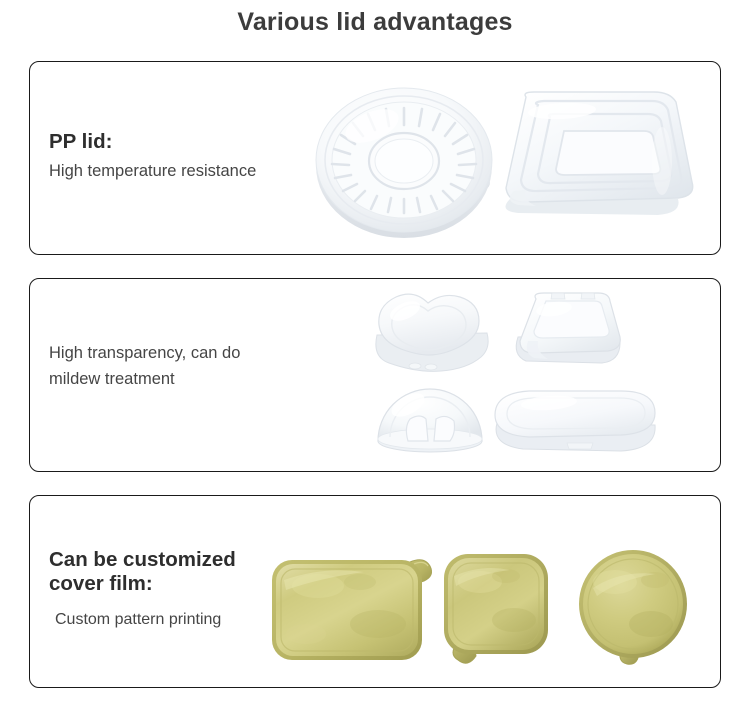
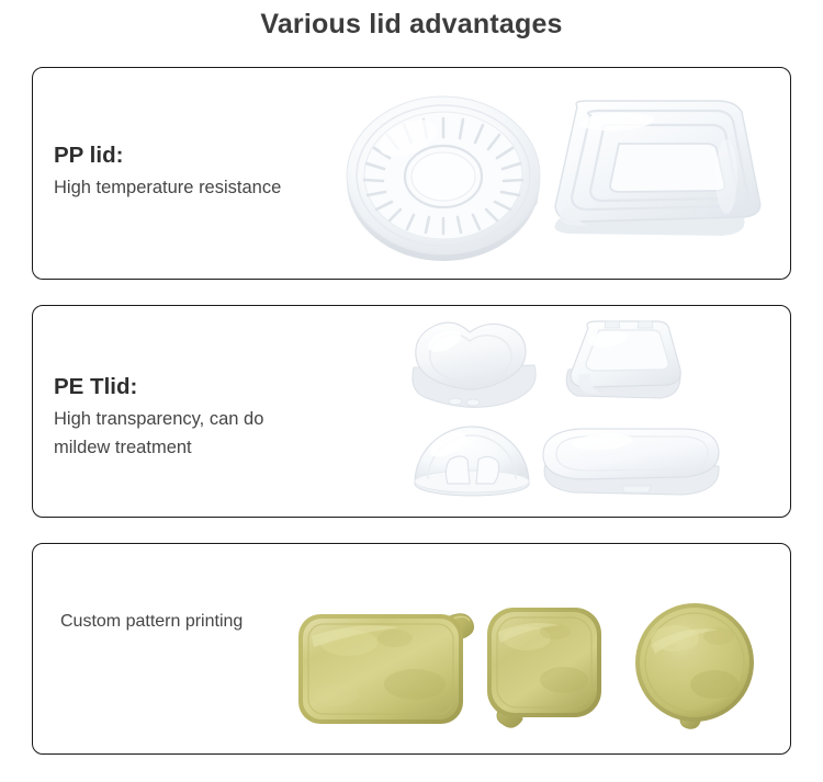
  Various lid advantages
  PP lid:
  High temperature resistance
+ PE Tlid:
  High transparency, can do
  mildew treatment
- Can be customized
- cover film:
  Custom pattern printing
